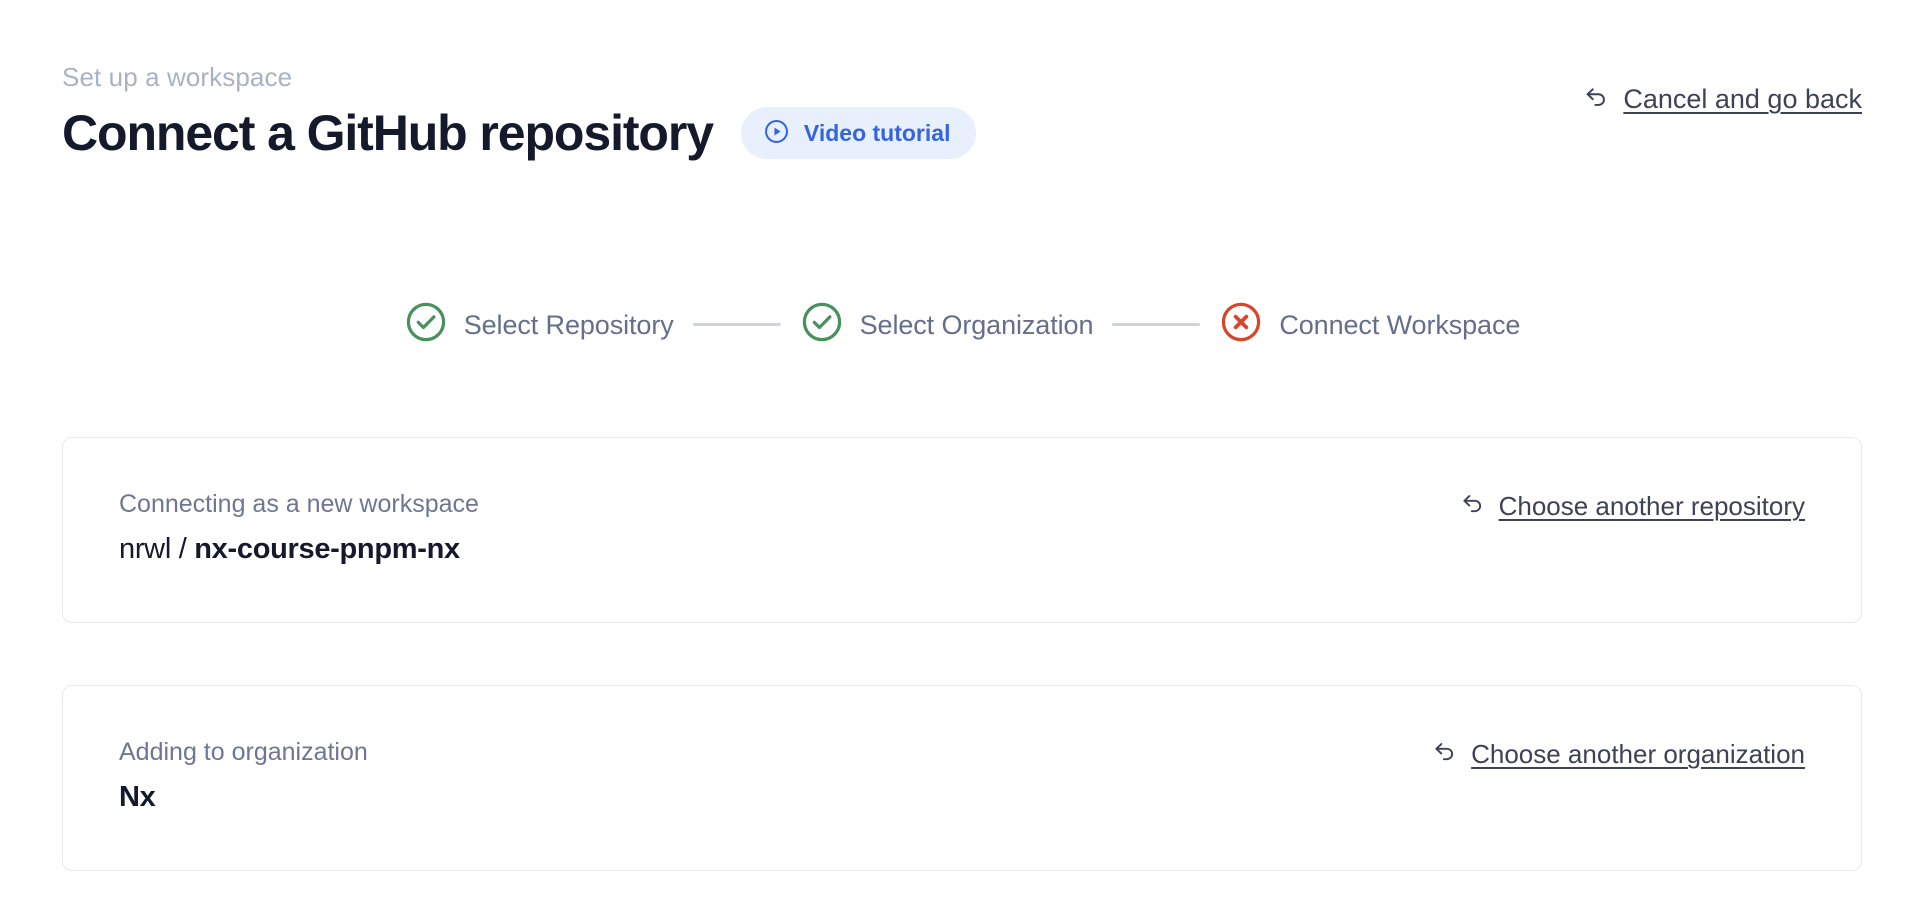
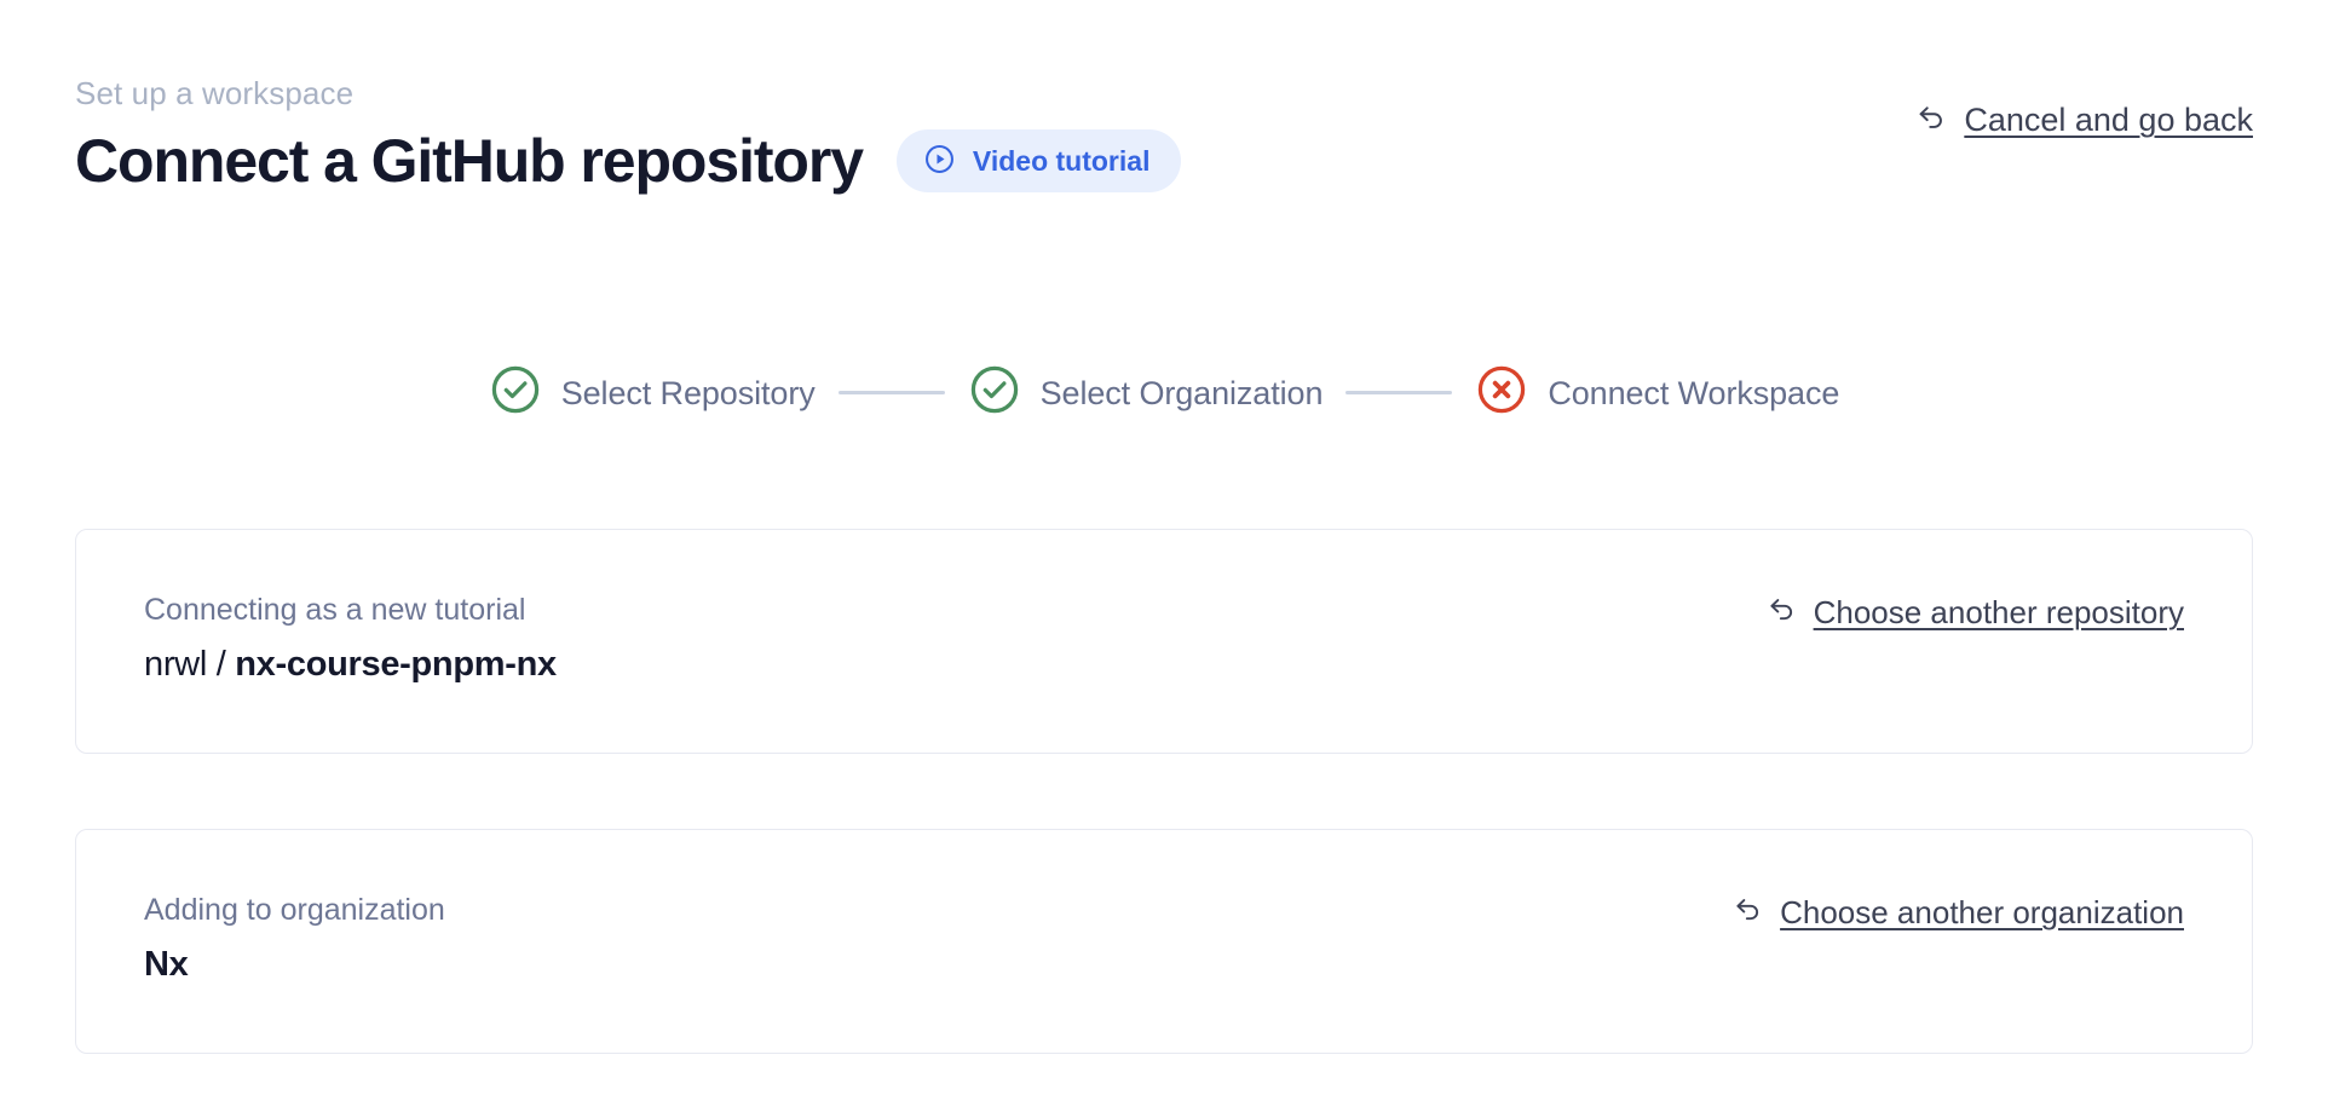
  Set up a workspace
  Connect a GitHub repository
  Video tutorial
  Cancel and go back
  Select Repository
  Select Organization
  Connect Workspace
- Connecting as a new workspace
+ Connecting as a new tutorial
  nrwl / nx-course-pnpm-nx
  Choose another repository
  Adding to organization
  Nx
  Choose another organization
